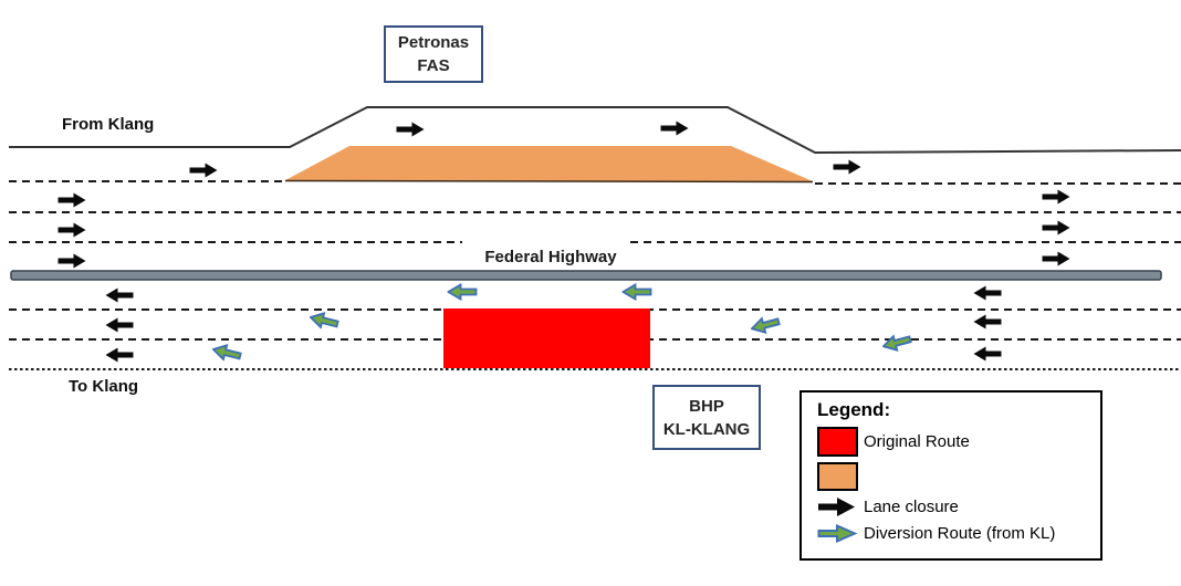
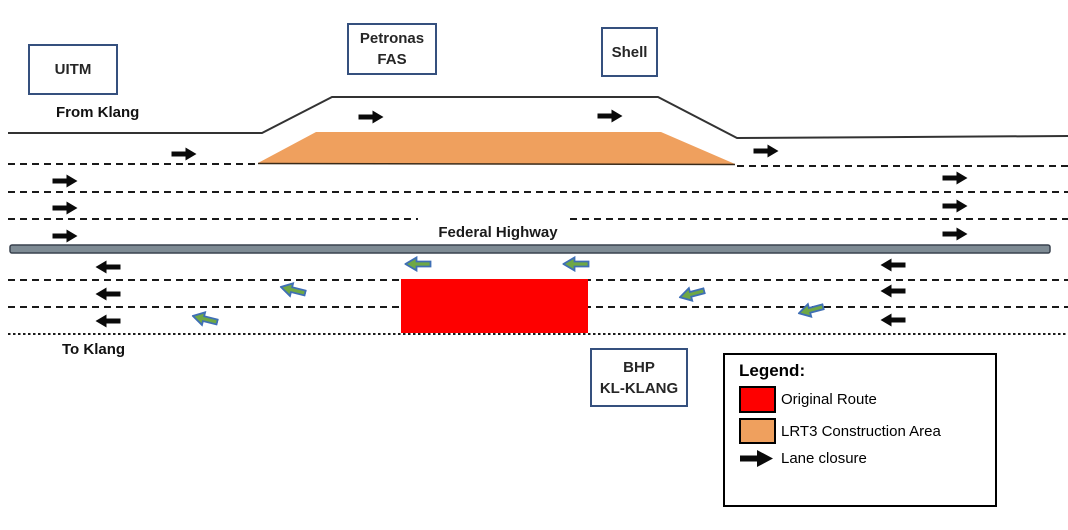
+ UITM
  Petronas
  FAS
+ Shell
  BHP
  KL-KLANG
  From Klang
  To Klang
  Federal Highway
  Legend:
  Original Route
+ LRT3 Construction Area
  Lane closure
- Diversion Route (from KL)
